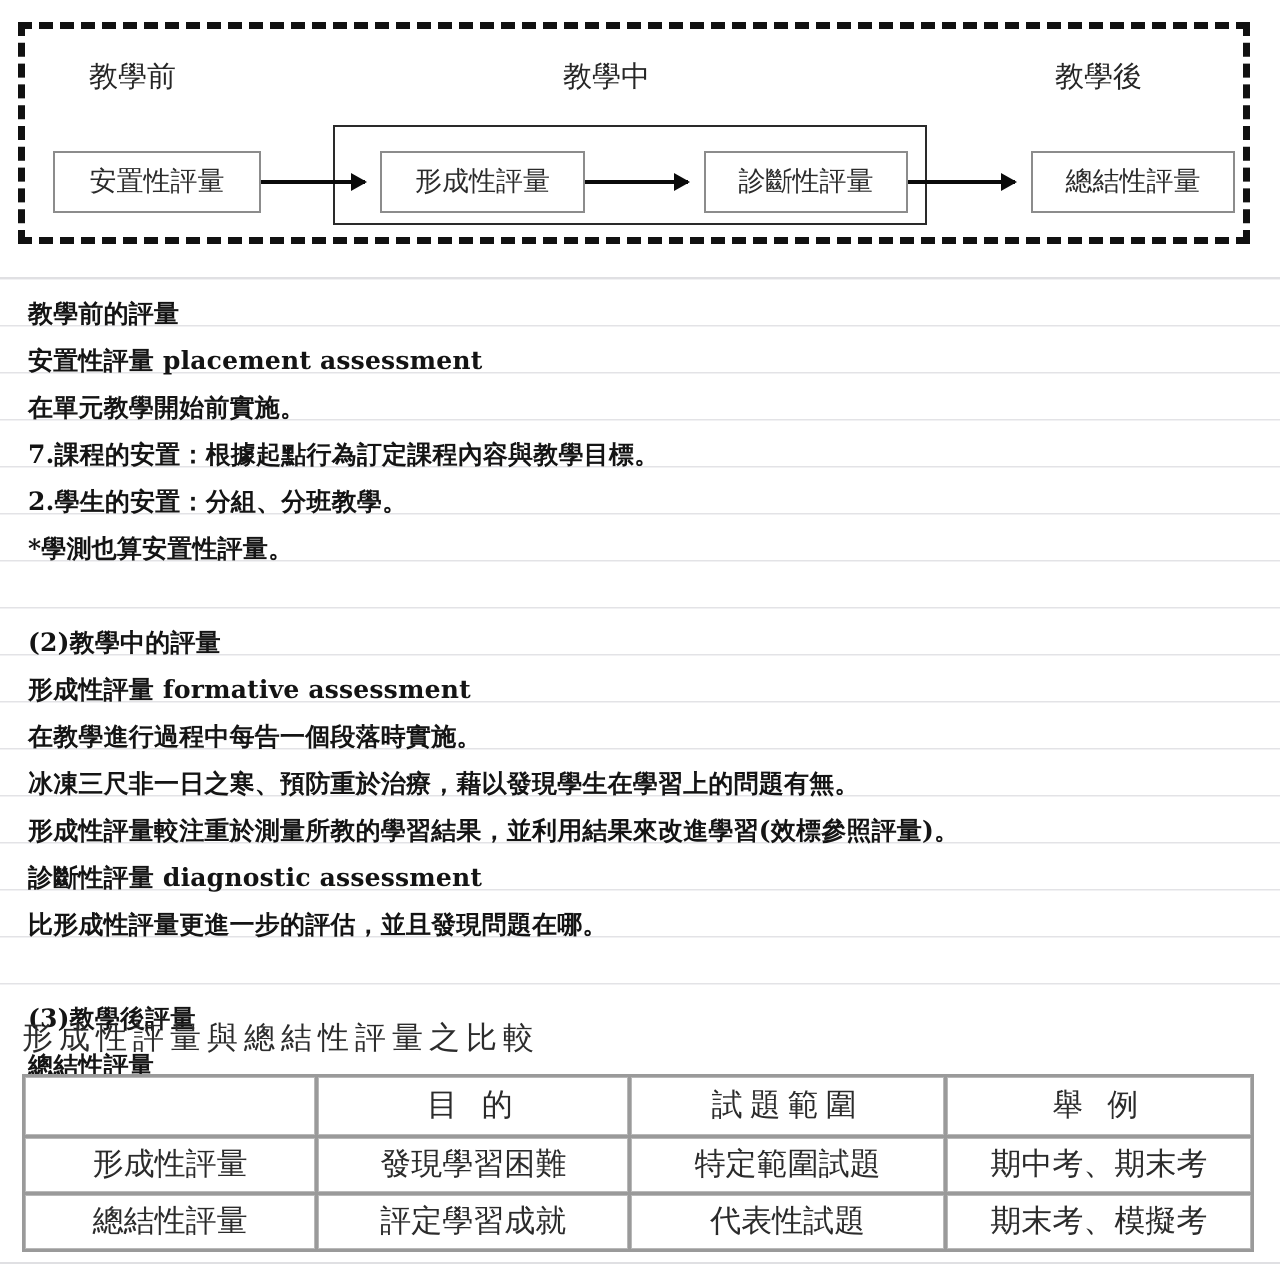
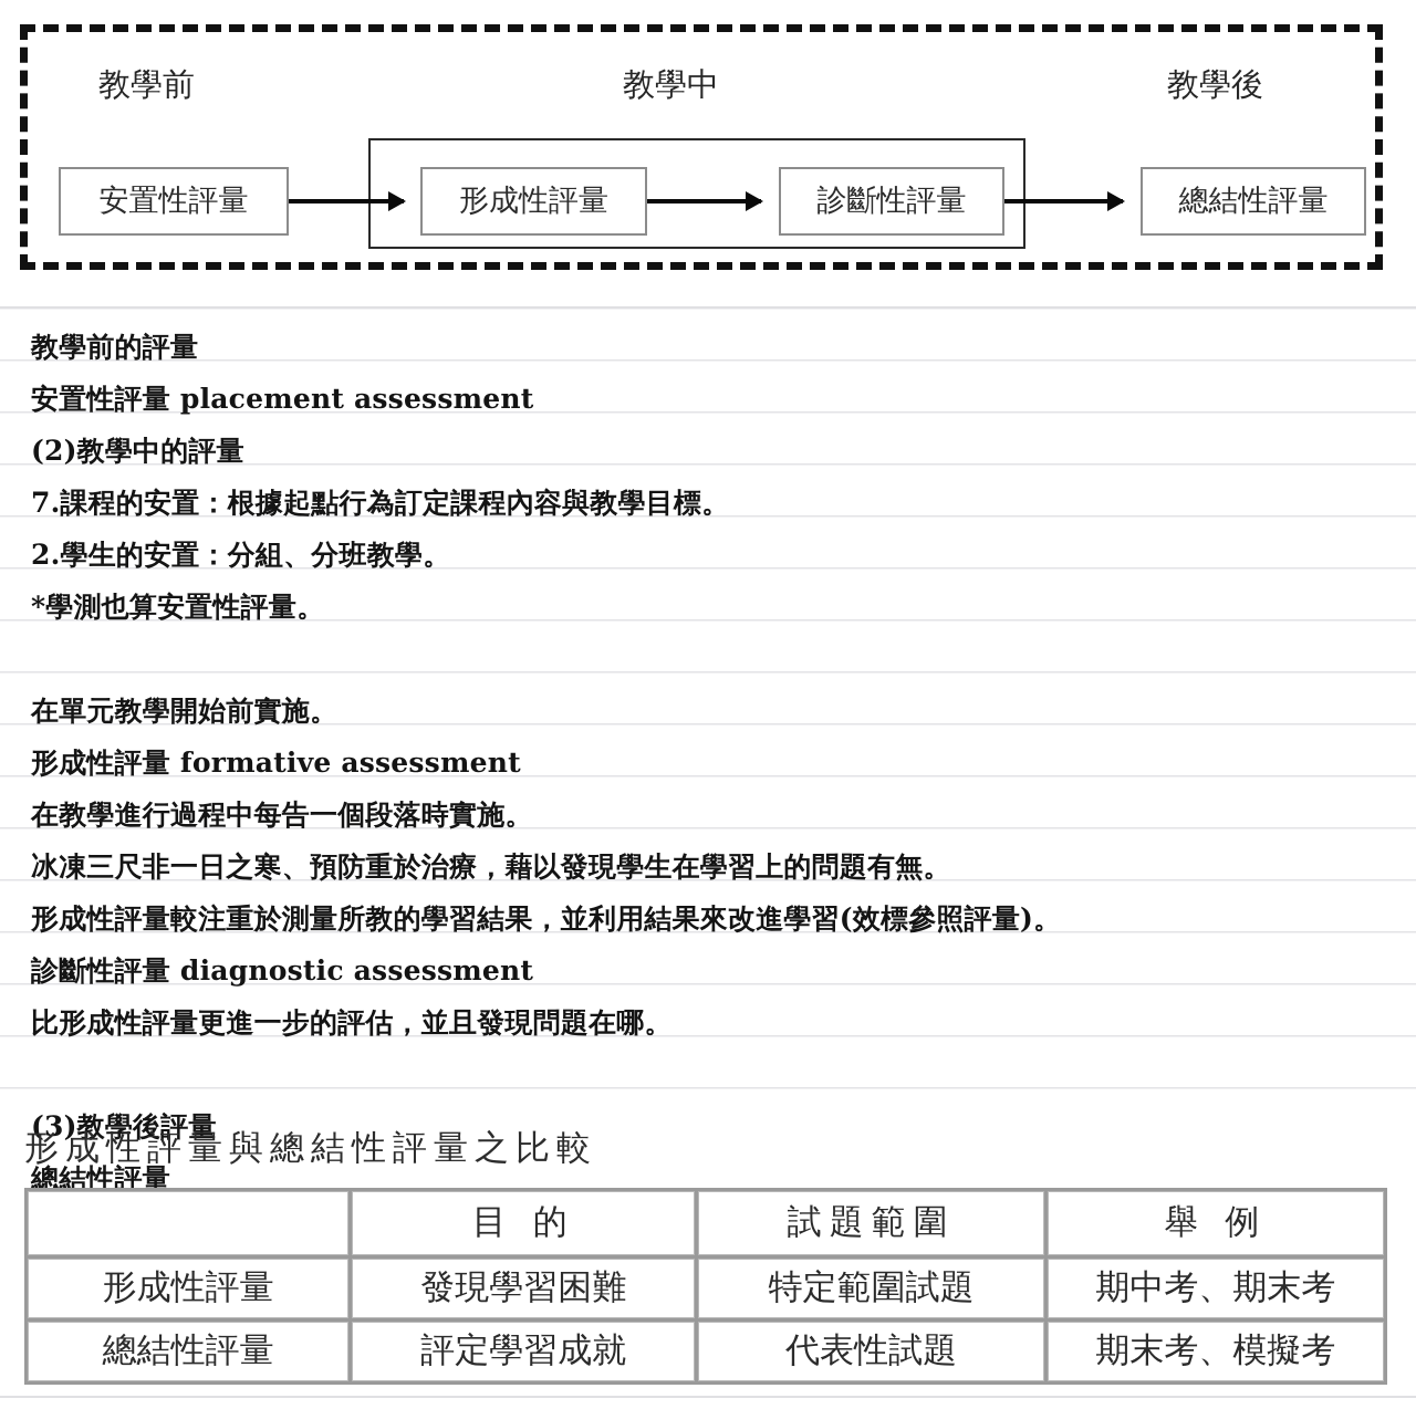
  教學前
  教學中
  教學後
  安置性評量
  形成性評量
  診斷性評量
  總結性評量
  教學前的評量
  安置性評量 placement assessment
- 在單元教學開始前實施。
+ (2)教學中的評量
  7.課程的安置：根據起點行為訂定課程內容與教學目標。
  2.學生的安置：分組、分班教學。
  *學測也算安置性評量。
- (2)教學中的評量
+ 在單元教學開始前實施。
  形成性評量 formative assessment
  在教學進行過程中每告一個段落時實施。
  冰凍三尺非一日之寒、預防重於治療，藉以發現學生在學習上的問題有無。
  形成性評量較注重於測量所教的學習結果，並利用結果來改進學習(效標參照評量)。
  診斷性評量 diagnostic assessment
  比形成性評量更進一步的評估，並且發現問題在哪。
  (3)教學後評量
  總結性評量
  形成性評量與總結性評量之比較
  	目 的	試題範圍	舉 例
  形成性評量	發現學習困難	特定範圍試題	期中考、期末考
  總結性評量	評定學習成就	代表性試題	期末考、模擬考
